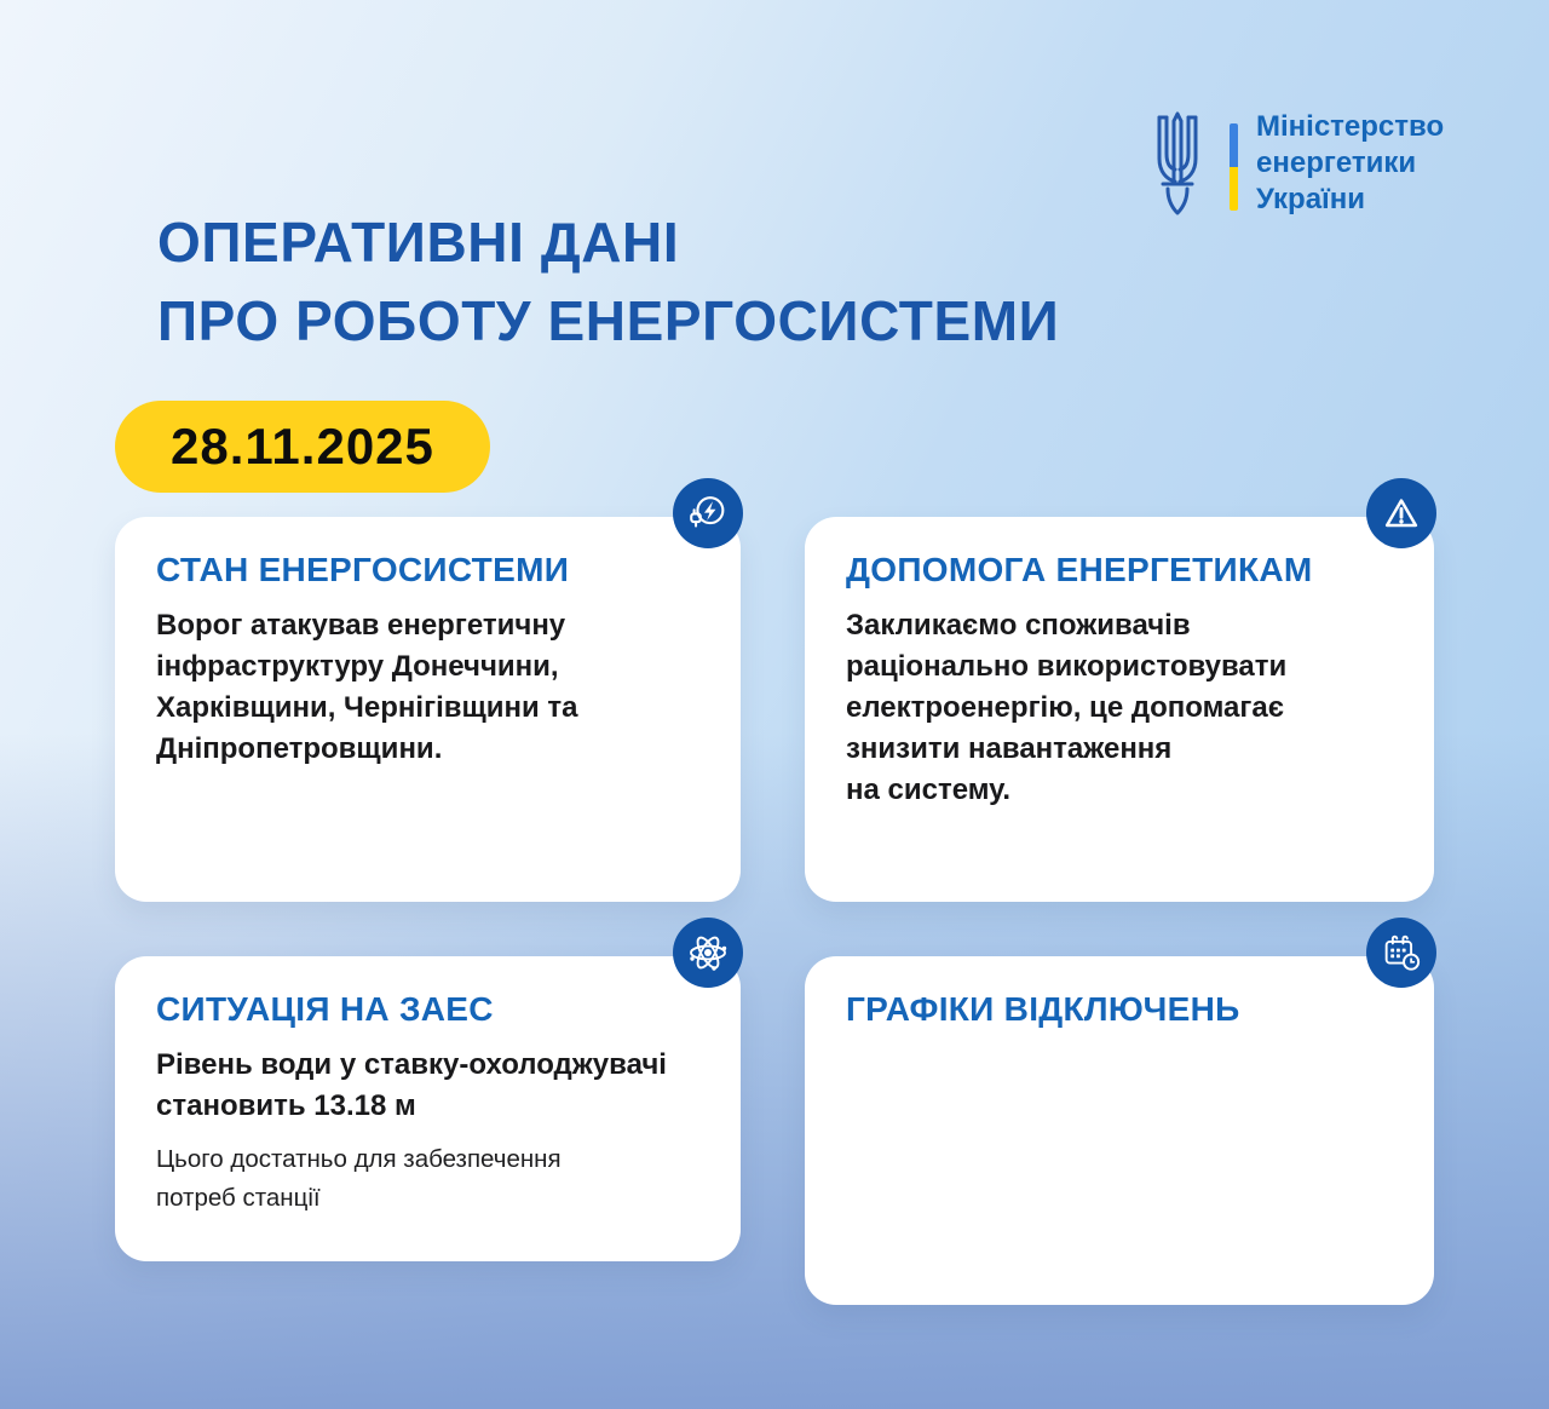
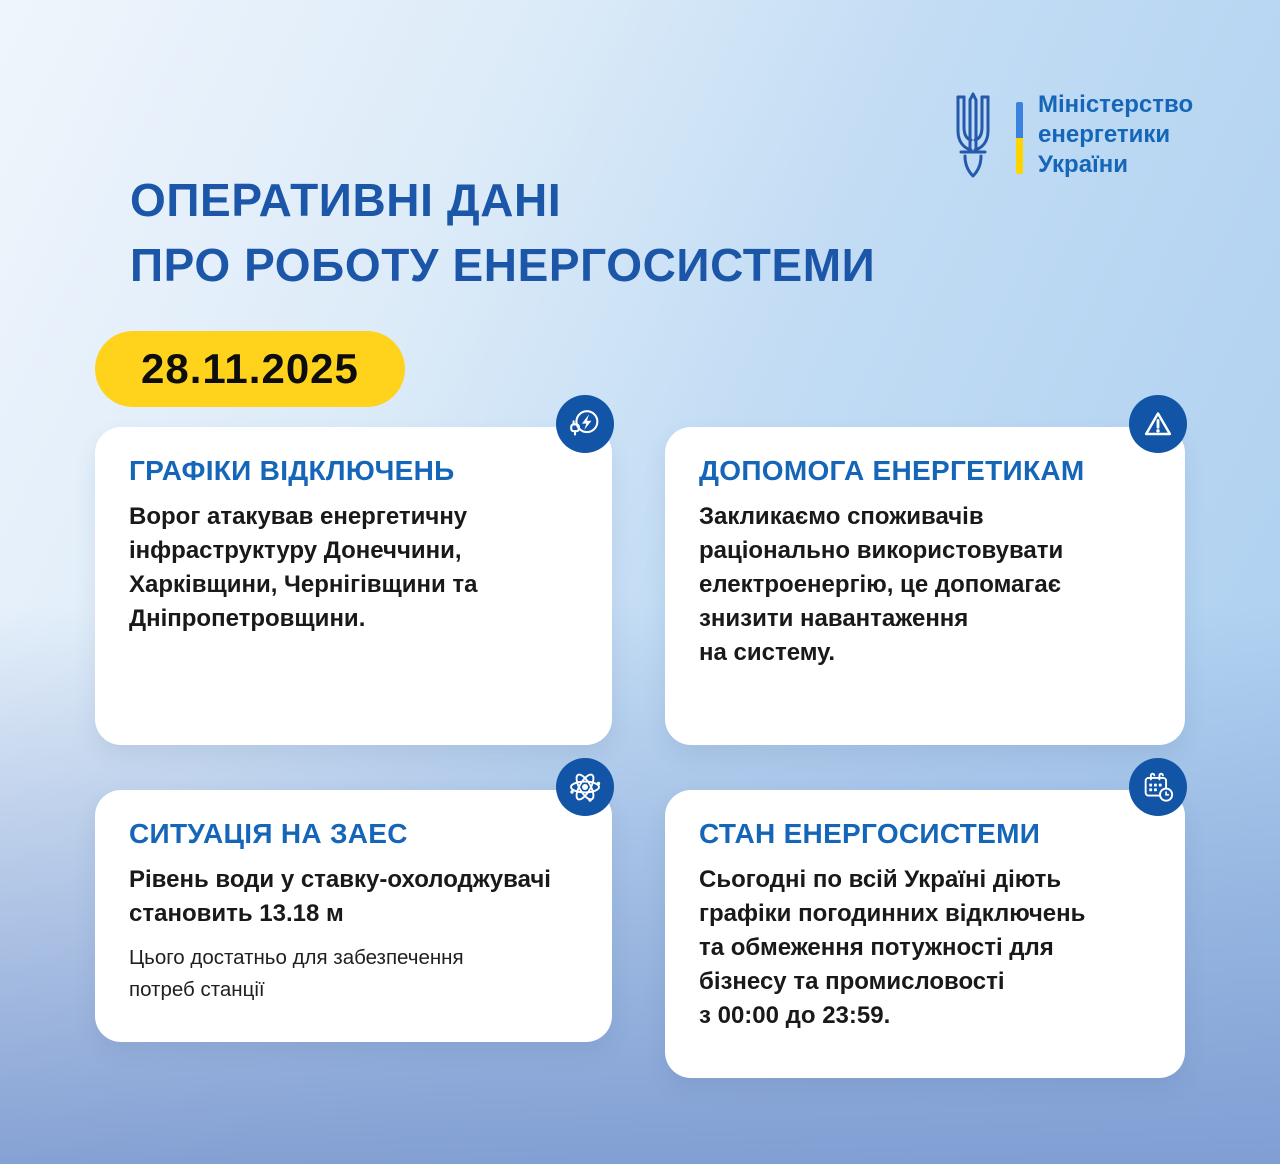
  Міністерство
  енергетики
  України
  ОПЕРАТИВНІ ДАНІ
  ПРО РОБОТУ ЕНЕРГОСИСТЕМИ
  28.11.2025
- СТАН ЕНЕРГОСИСТЕМИ
+ ГРАФІКИ ВІДКЛЮЧЕНЬ
  Ворог атакував енергетичну
  інфраструктуру Донеччини,
  Харківщини, Чернігівщини та
  Дніпропетровщини.
  ДОПОМОГА ЕНЕРГЕТИКАМ
  Закликаємо споживачів
  раціонально використовувати
  електроенергію, це допомагає
  знизити навантаження
  на систему.
  СИТУАЦІЯ НА ЗАЕС
  Рівень води у ставку-охолоджувачі
  становить 13.18 м
  Цього достатньо для забезпечення
  потреб станції
- ГРАФІКИ ВІДКЛЮЧЕНЬ
+ СТАН ЕНЕРГОСИСТЕМИ
+ Сьогодні по всій Україні діють
+ графіки погодинних відключень
+ та обмеження потужності для
+ бізнесу та промисловості
+ з 00:00 до 23:59.
